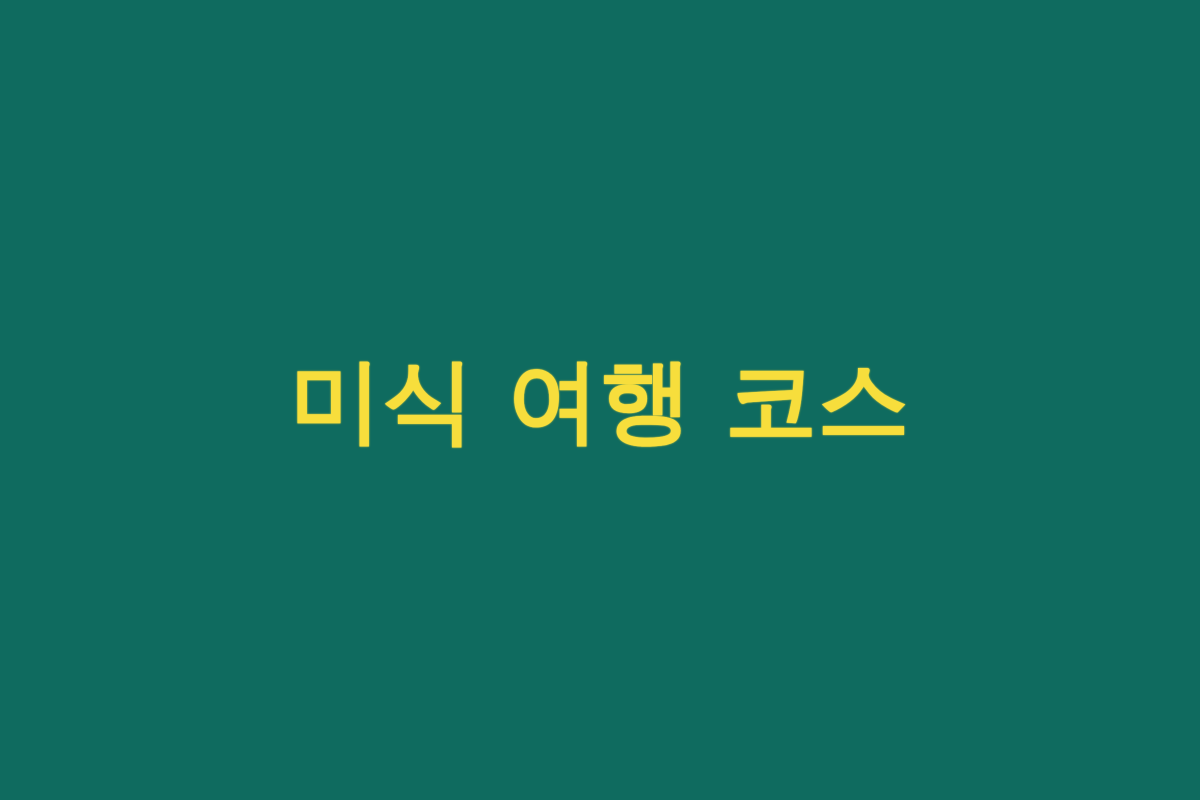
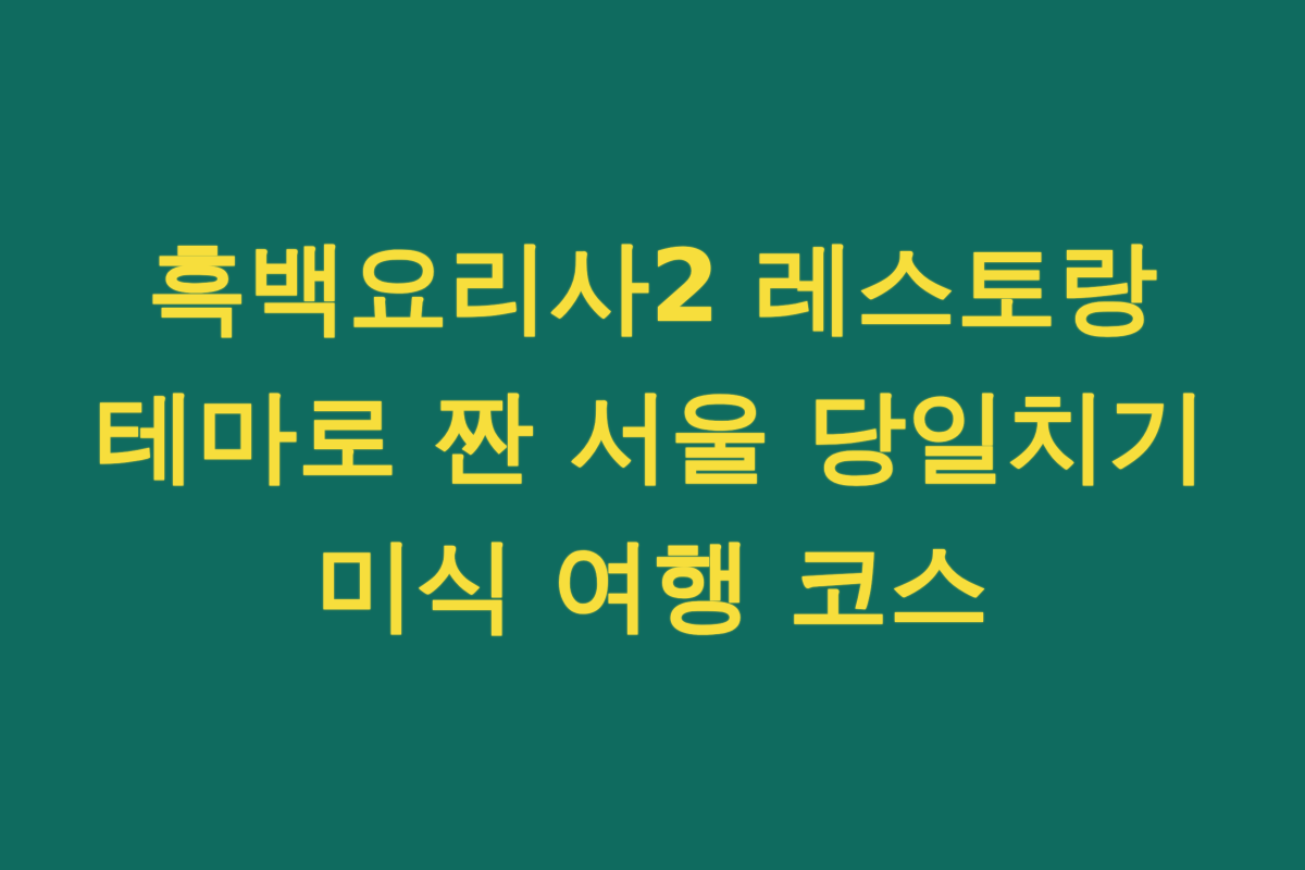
+ 흑백요리사2 레스토랑
+ 테마로 짠 서울 당일치기
  미식 여행 코스
